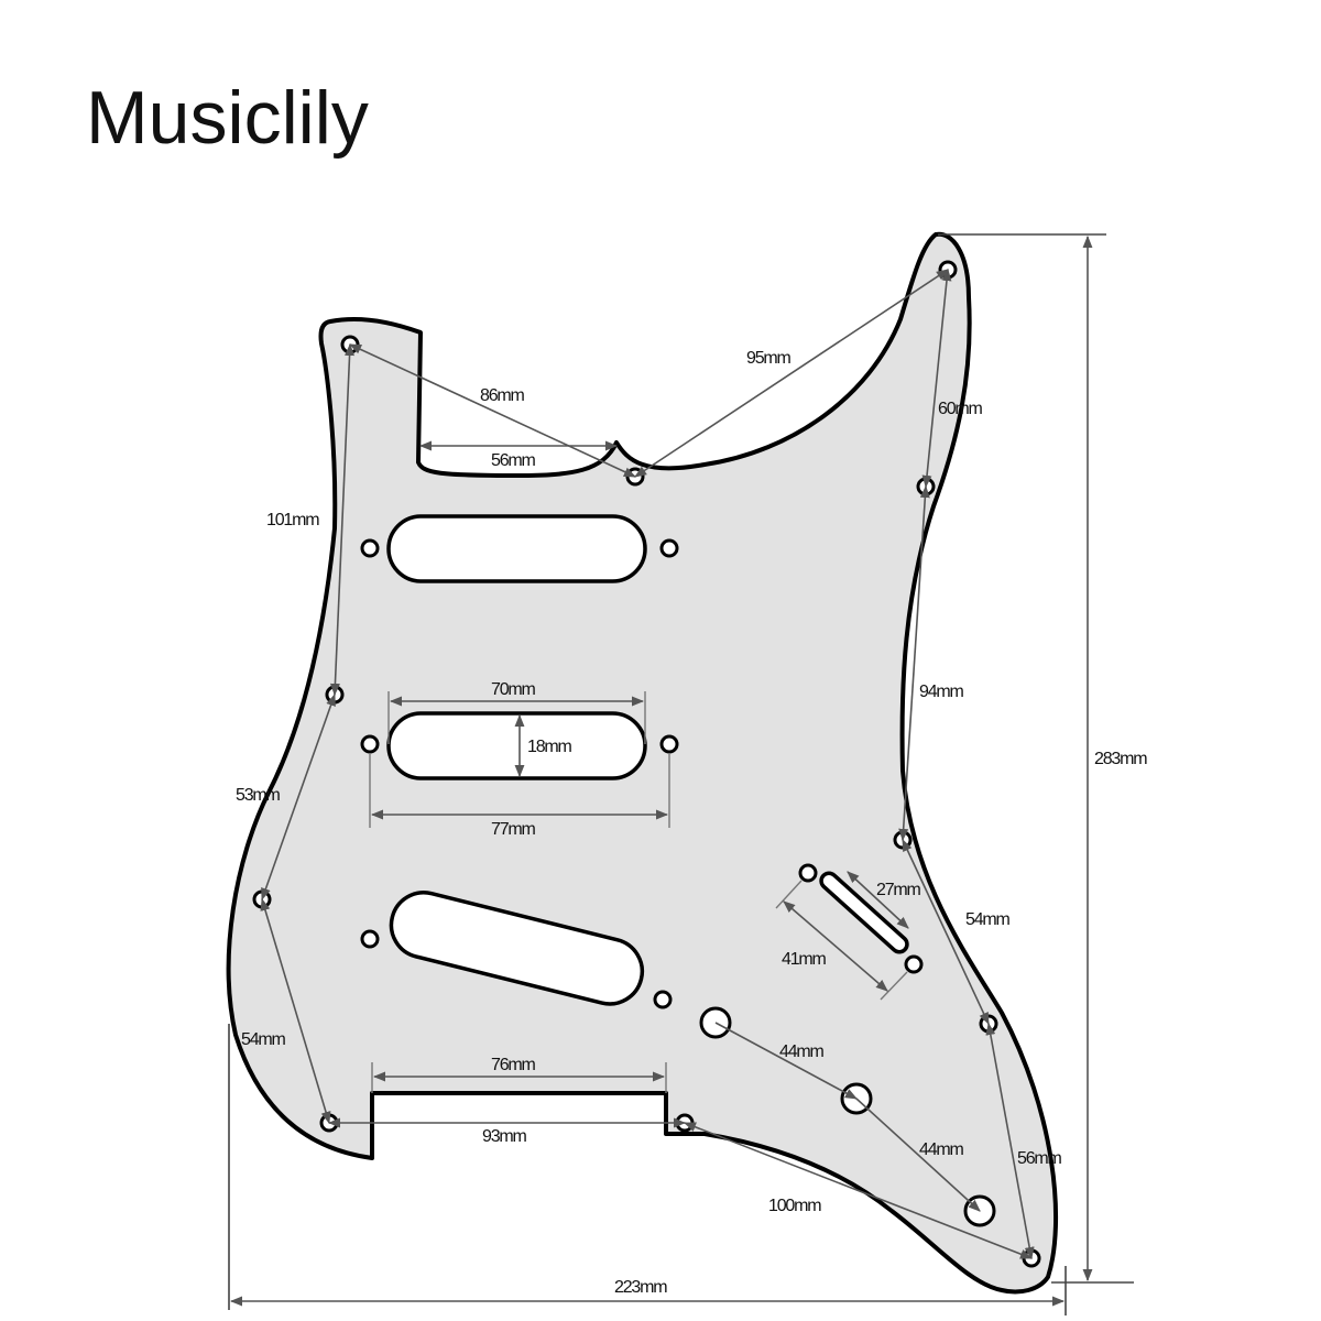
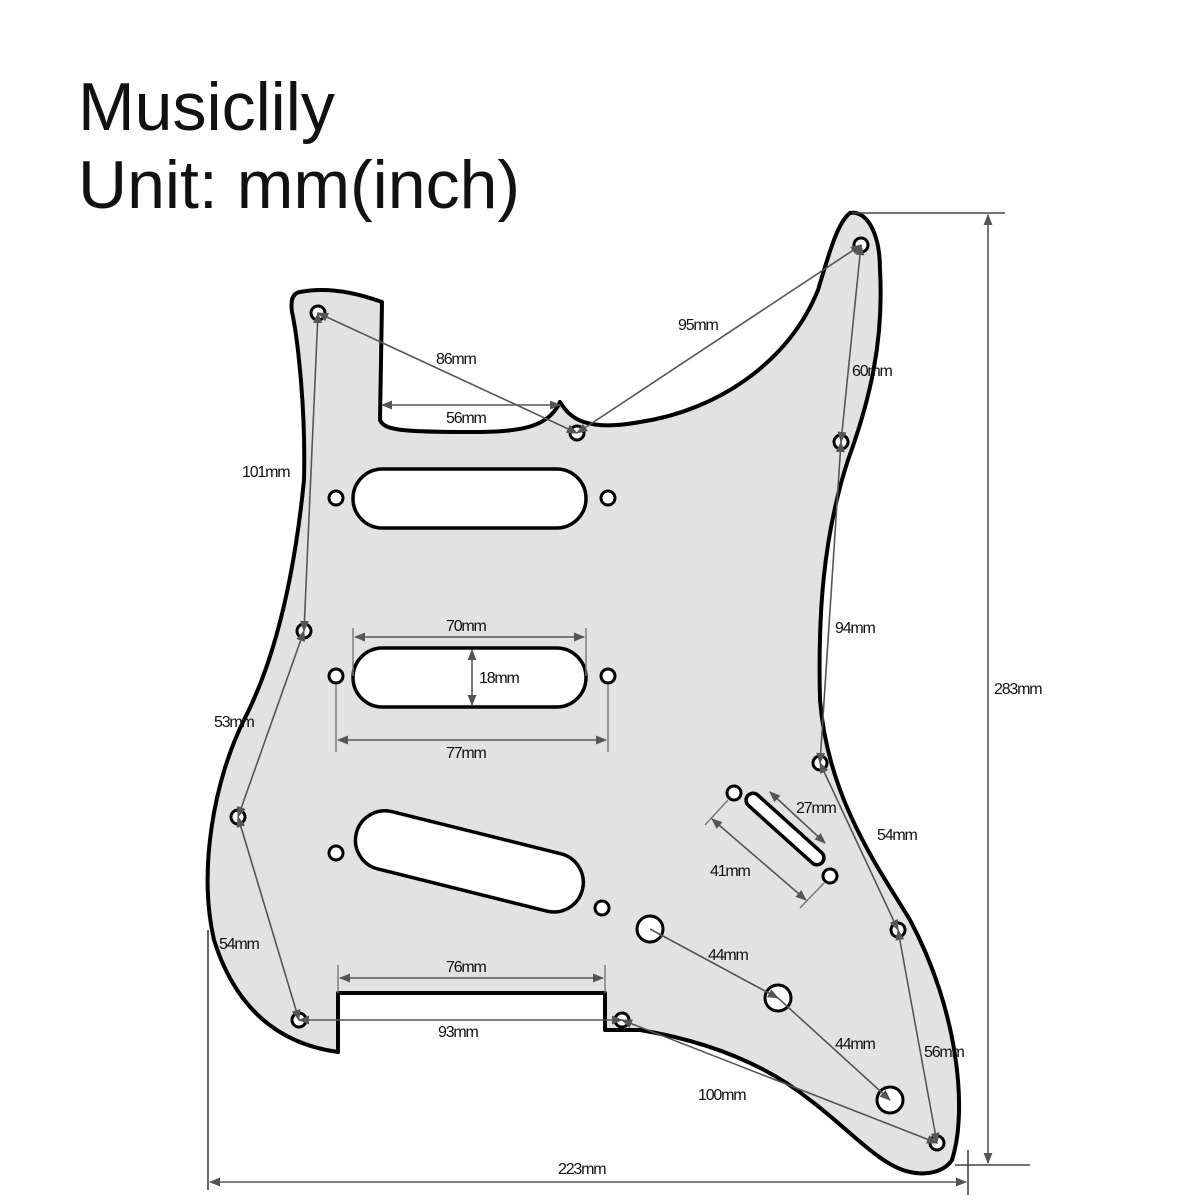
  Musiclily
+ Unit: mm(inch)
  86mm
  56mm
  95mm
  60mm
  101mm
  70mm
  18mm
  77mm
  94mm
  283mm
  53mm
  27mm
  54mm
  41mm
  54mm
  44mm
  76mm
  93mm
  44mm
  56mm
  100mm
  223mm
